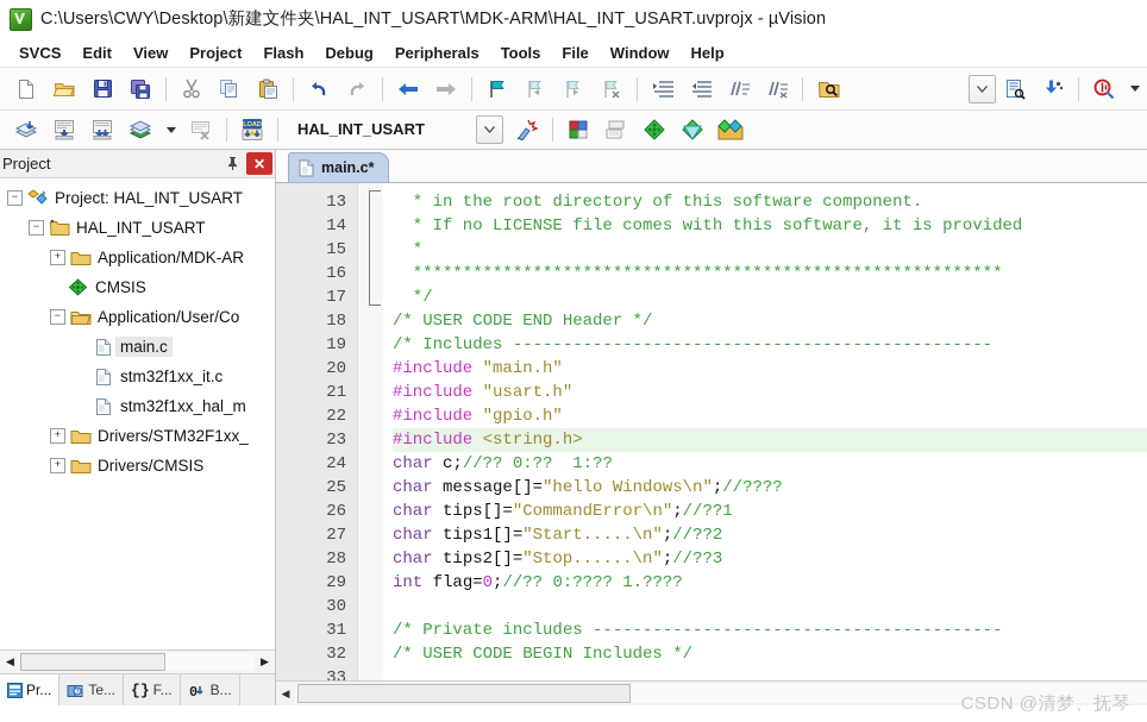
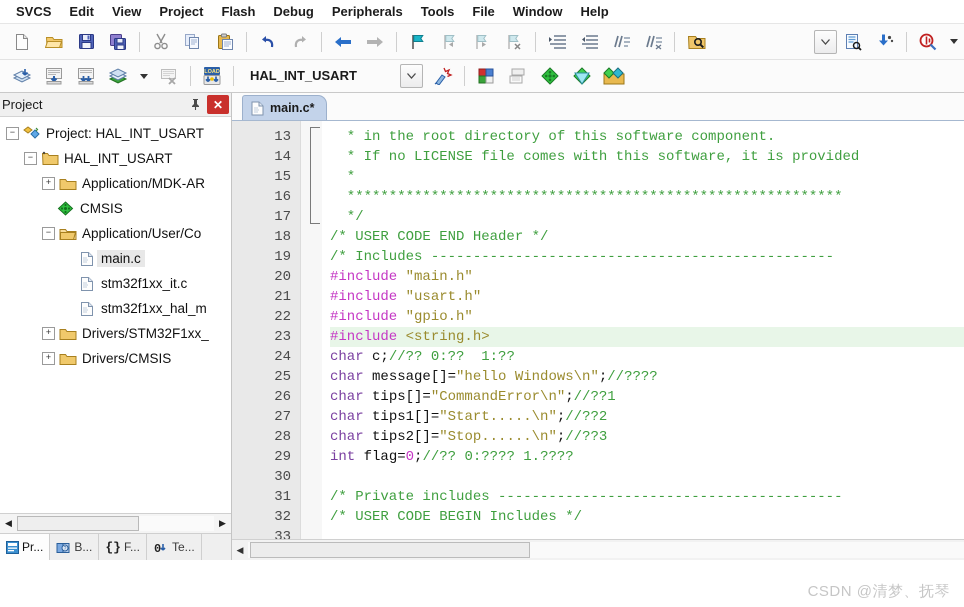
- C:\Users\CWY\Desktop\新建文件夹\HAL_INT_USART\MDK-ARM\HAL_INT_USART.uvprojx - µVision
  SVCS
  Edit
  View
  Project
  Flash
  Debug
  Peripherals
  Tools
  File
  Window
  Help
  HAL_INT_USART
  Project
  ✕
  −
  Project: HAL_INT_USART
  −
  HAL_INT_USART
  +
  Application/MDK-AR
  CMSIS
  −
  Application/User/Co
  main.c
  stm32f1xx_it.c
  stm32f1xx_hal_m
  +
  Drivers/STM32F1xx_
  +
  Drivers/CMSIS
  ◀
  ▶
  Pr...
- Te...
+ B...
  {}
  F...
  0
- B...
+ Te...
  main.c*
  13
  14
  15
  16
  17
  18
  19
  20
  21
  22
  23
  24
  25
  26
  27
  28
  29
  30
  31
  32
  33
  * in the root directory of this software component.
  * If no LICENSE file comes with this software, it is provided
  *
  ***********************************************************
  */
  /* USER CODE END Header */
  /* Includes ------------------------------------------------
  #include "main.h"
  #include "usart.h"
  #include "gpio.h"
  #include <string.h>
  char c;//?? 0:?? 1:??
  char message[]="hello Windows\n";//????
  char tips[]="CommandError\n";//??1
  char tips1[]="Start.....\n";//??2
  char tips2[]="Stop......\n";//??3
  int flag=0;//?? 0:???? 1.????
  /* Private includes -----------------------------------------
  /* USER CODE BEGIN Includes */
  ◀
  CSDN @清梦、抚琴
